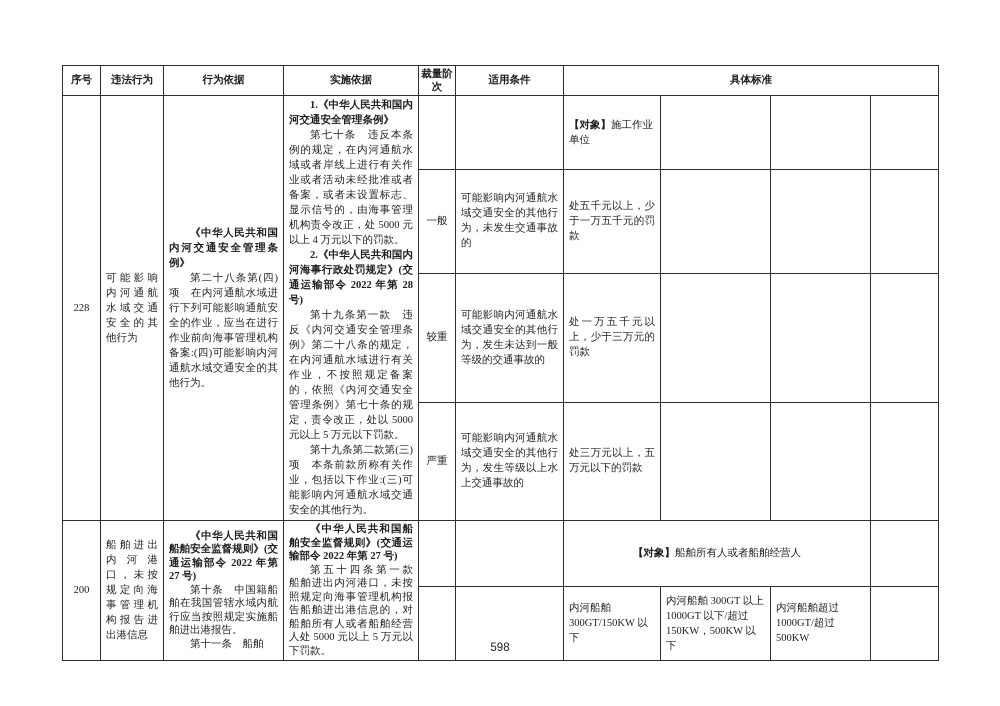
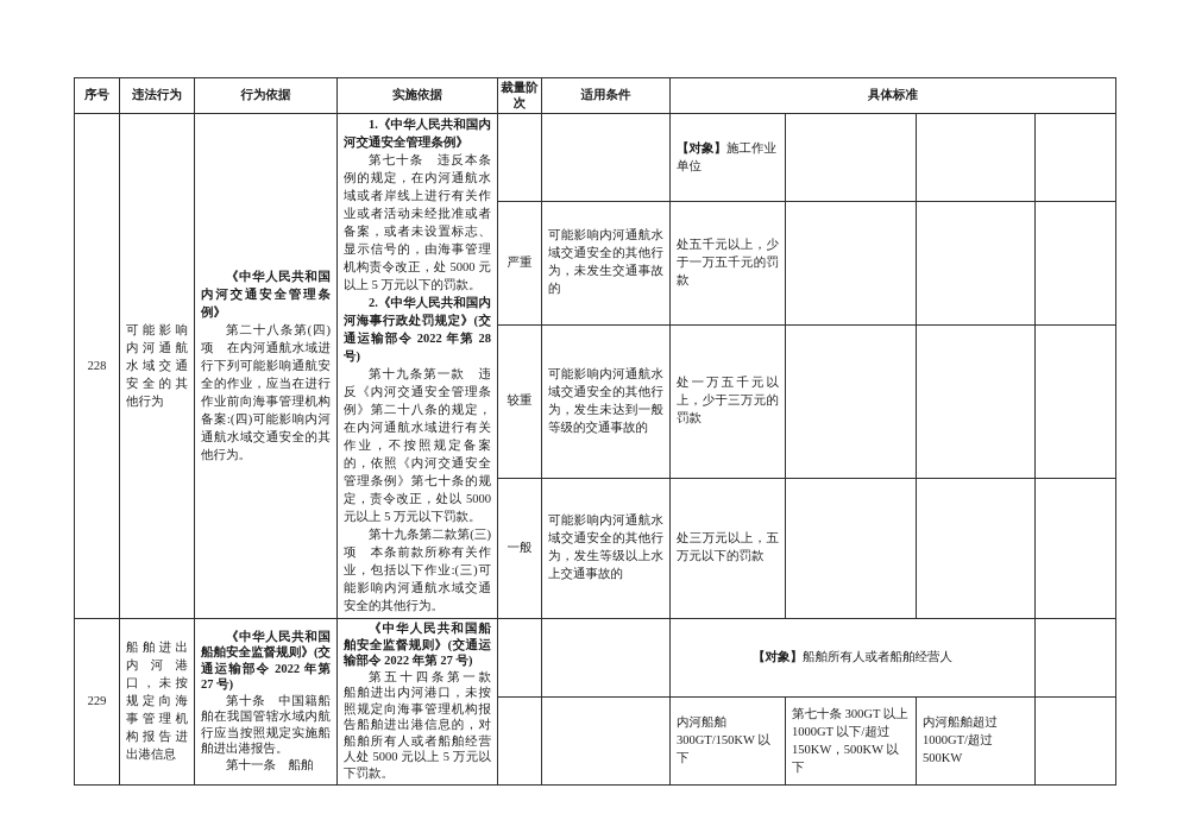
  序号	违法行为	行为依据	实施依据	裁量阶次	适用条件	具体标准
- 228	可能影响内河通航水域交通安全的其他行为	《中华人民共和国内河交通安全管理条例》 第二十八条第(四)项 在内河通航水域进行下列可能影响通航安全的作业，应当在进行作业前向海事管理机构备案:(四)可能影响内河通航水域交通安全的其他行为。	1.《中华人民共和国内河交通安全管理条例》 第七十条 违反本条例的规定，在内河通航水域或者岸线上进行有关作业或者活动未经批准或者备案，或者未设置标志、显示信号的，由海事管理机构责令改正，处 5000 元以上 4 万元以下的罚款。 2.《中华人民共和国内河海事行政处罚规定》(交通运输部令 2022 年第 28 号) 第十九条第一款 违反《内河交通安全管理条例》第二十八条的规定，在内河通航水域进行有关作业，不按照规定备案的，依照《内河交通安全管理条例》第七十条的规定，责令改正，处以 5000 元以上 5 万元以下罚款。 第十九条第二款第(三)项 本条前款所称有关作业，包括以下作业:(三)可能影响内河通航水域交通安全的其他行为。			【对象】施工作业单位
+ 228	可能影响内河通航水域交通安全的其他行为	《中华人民共和国内河交通安全管理条例》 第二十八条第(四)项 在内河通航水域进行下列可能影响通航安全的作业，应当在进行作业前向海事管理机构备案:(四)可能影响内河通航水域交通安全的其他行为。	1.《中华人民共和国内河交通安全管理条例》 第七十条 违反本条例的规定，在内河通航水域或者岸线上进行有关作业或者活动未经批准或者备案，或者未设置标志、显示信号的，由海事管理机构责令改正，处 5000 元以上 5 万元以下的罚款。 2.《中华人民共和国内河海事行政处罚规定》(交通运输部令 2022 年第 28 号) 第十九条第一款 违反《内河交通安全管理条例》第二十八条的规定，在内河通航水域进行有关作业，不按照规定备案的，依照《内河交通安全管理条例》第七十条的规定，责令改正，处以 5000 元以上 5 万元以下罚款。 第十九条第二款第(三)项 本条前款所称有关作业，包括以下作业:(三)可能影响内河通航水域交通安全的其他行为。			【对象】施工作业单位
- 一般	可能影响内河通航水域交通安全的其他行为，未发生交通事故的	处五千元以上，少于一万五千元的罚款
+ 严重	可能影响内河通航水域交通安全的其他行为，未发生交通事故的	处五千元以上，少于一万五千元的罚款
  较重	可能影响内河通航水域交通安全的其他行为，发生未达到一般等级的交通事故的	处一万五千元以上，少于三万元的罚款
- 严重	可能影响内河通航水域交通安全的其他行为，发生等级以上水上交通事故的	处三万元以上，五万元以下的罚款
+ 一般	可能影响内河通航水域交通安全的其他行为，发生等级以上水上交通事故的	处三万元以上，五万元以下的罚款
- 200	船舶进出内河港口，未按规定向海事管理机构报告进出港信息	《中华人民共和国船舶安全监督规则》(交通运输部令 2022 年第 27 号) 第十条 中国籍船舶在我国管辖水域内航行应当按照规定实施船舶进出港报告。 第十一条 船舶	《中华人民共和国船舶安全监督规则》(交通运输部令 2022 年第 27 号) 第五十四条第一款 船舶进出内河港口，未按照规定向海事管理机构报告船舶进出港信息的，对船舶所有人或者船舶经营人处 5000 元以上 5 万元以下罚款。			【对象】船舶所有人或者船舶经营人
+ 229	船舶进出内河港口，未按规定向海事管理机构报告进出港信息	《中华人民共和国船舶安全监督规则》(交通运输部令 2022 年第 27 号) 第十条 中国籍船舶在我国管辖水域内航行应当按照规定实施船舶进出港报告。 第十一条 船舶	《中华人民共和国船舶安全监督规则》(交通运输部令 2022 年第 27 号) 第五十四条第一款 船舶进出内河港口，未按照规定向海事管理机构报告船舶进出港信息的，对船舶所有人或者船舶经营人处 5000 元以上 5 万元以下罚款。			【对象】船舶所有人或者船舶经营人
- 		内河船舶 300GT/150KW 以下	内河船舶 300GT 以上 1000GT 以下/超过 150KW，500KW 以下	内河船舶超过 1000GT/超过 500KW
+ 		内河船舶 300GT/150KW 以下	第七十条 300GT 以上 1000GT 以下/超过 150KW，500KW 以下	内河船舶超过 1000GT/超过 500KW
- 598
